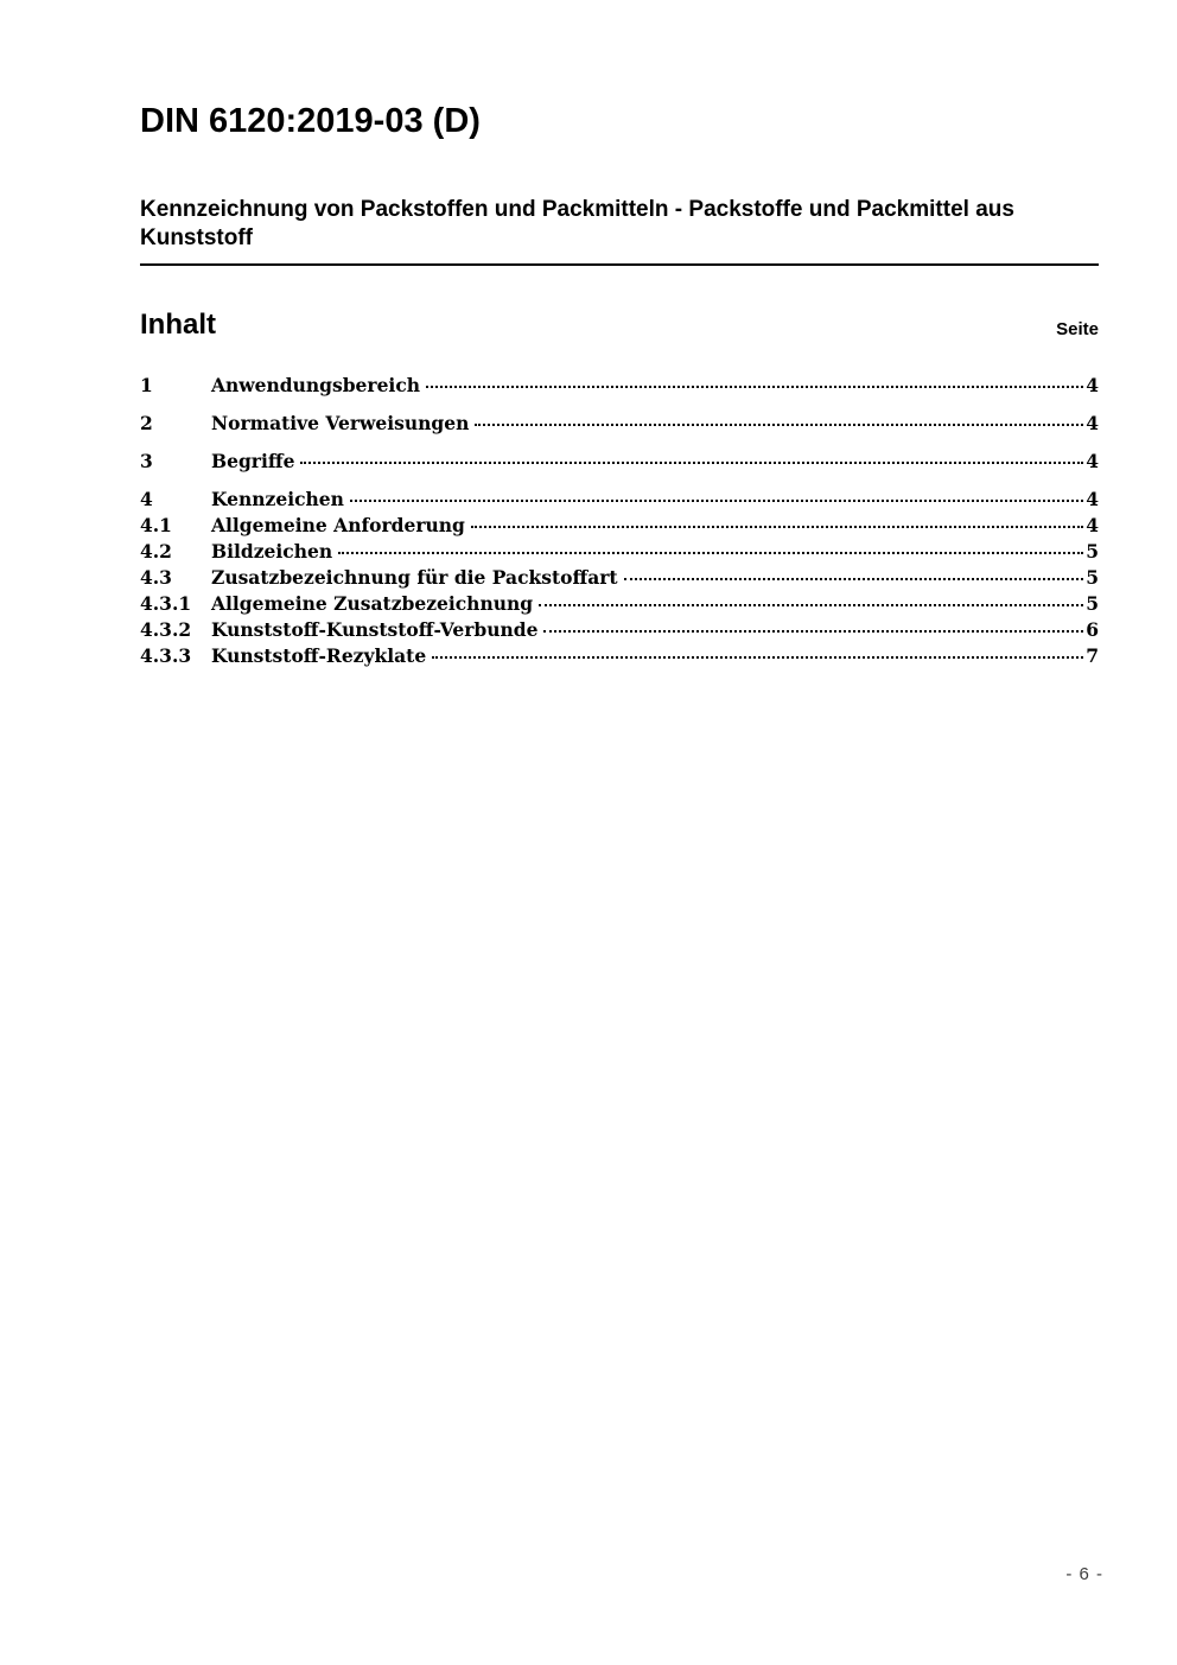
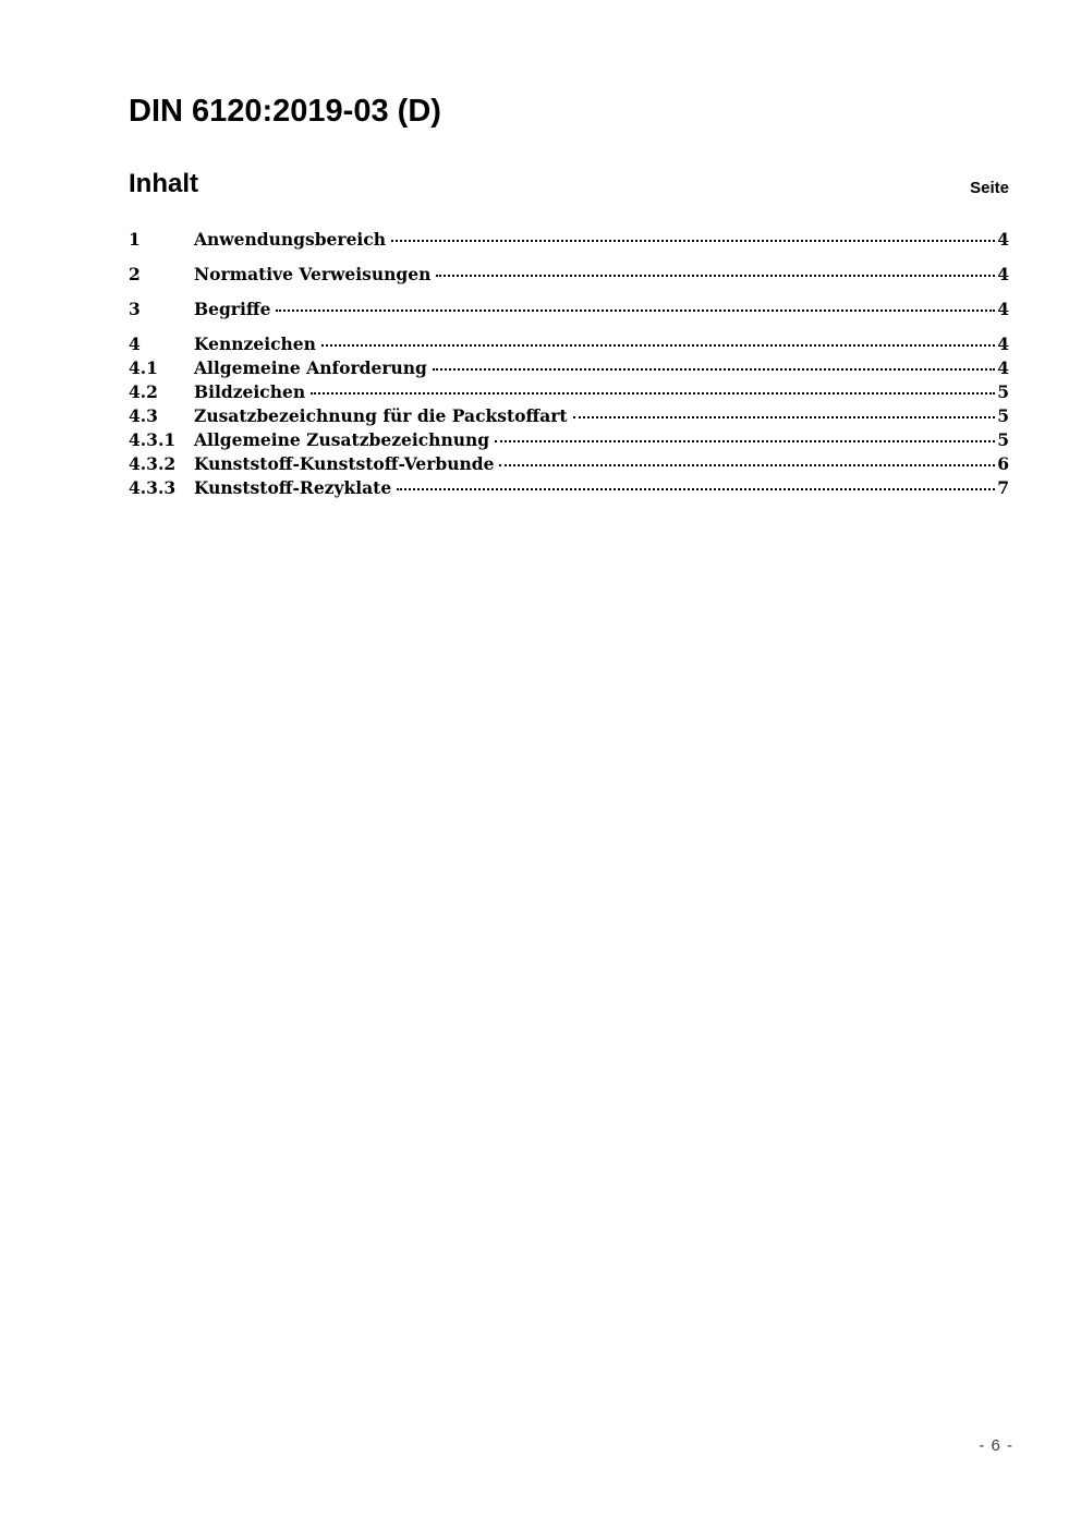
  DIN 6120:2019-03 (D)
- Kennzeichnung von Packstoffen und Packmitteln - Packstoffe und Packmittel aus Kunststoff
  Inhalt
  Seite
  1
  Anwendungsbereich
  4
  2
  Normative Verweisungen
  4
  3
  Begriffe
  4
  4
  Kennzeichen
  4
  4.1
  Allgemeine Anforderung
  4
  4.2
  Bildzeichen
  5
  4.3
  Zusatzbezeichnung für die Packstoffart
  5
  4.3.1
  Allgemeine Zusatzbezeichnung
  5
  4.3.2
  Kunststoff-Kunststoff-Verbunde
  6
  4.3.3
  Kunststoff-Rezyklate
  7
  - 6 -
